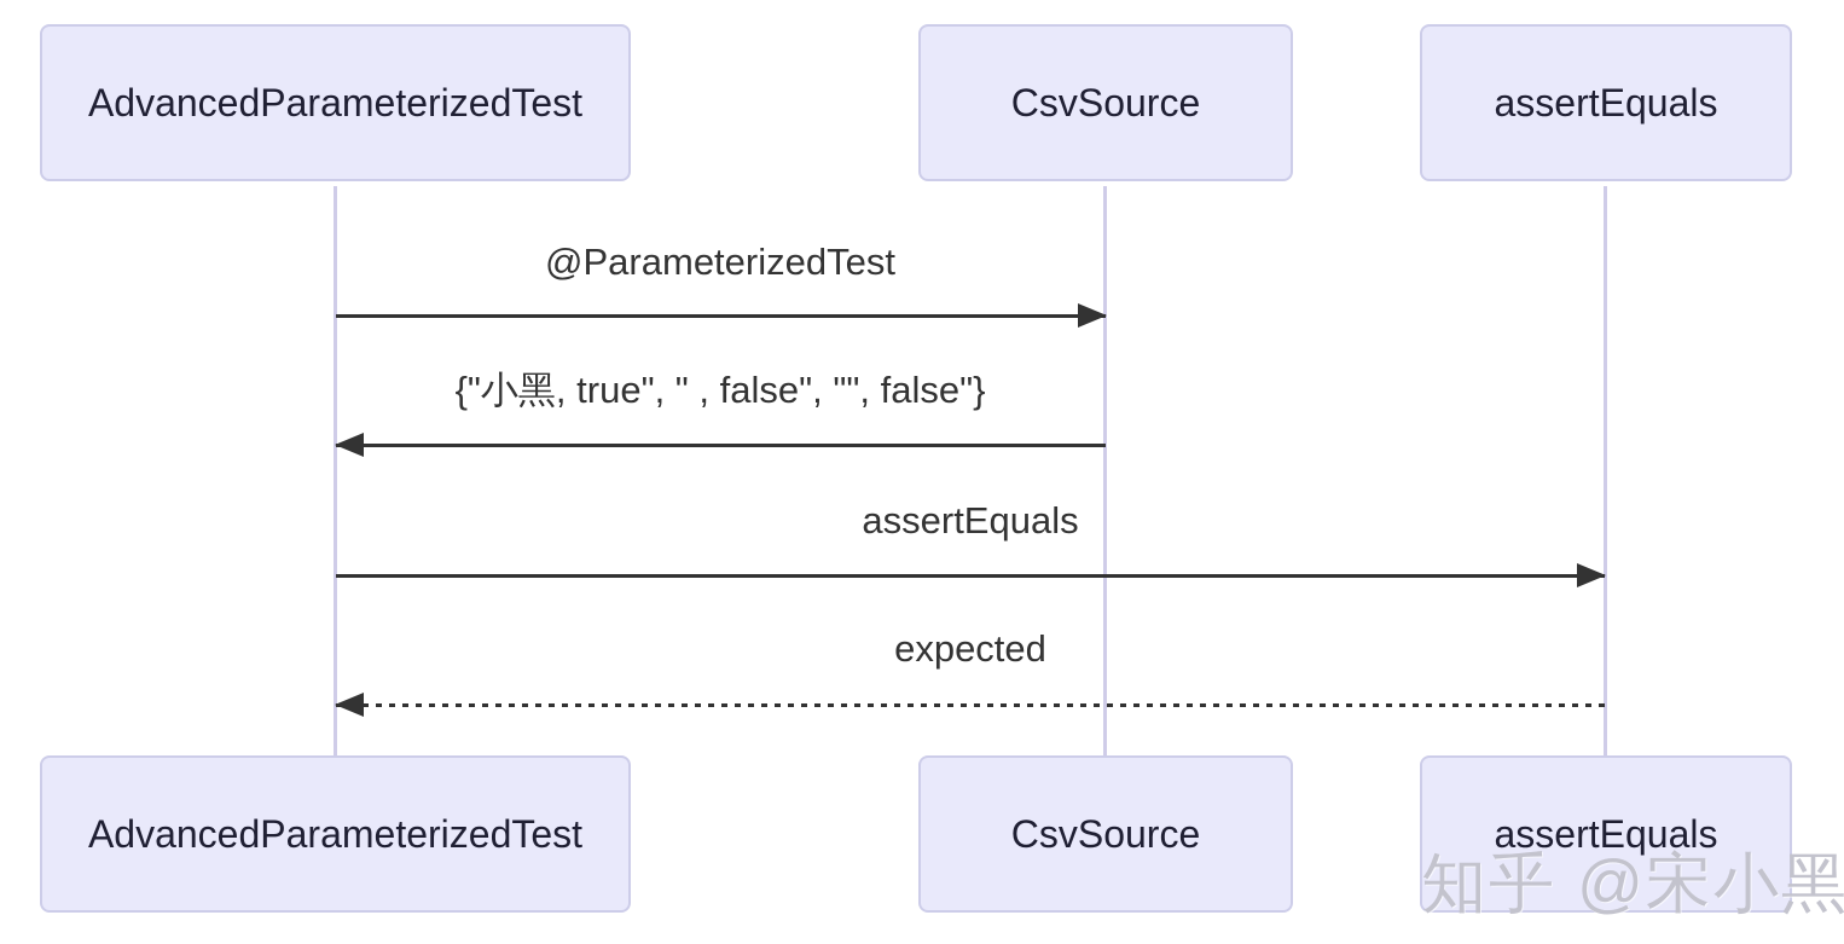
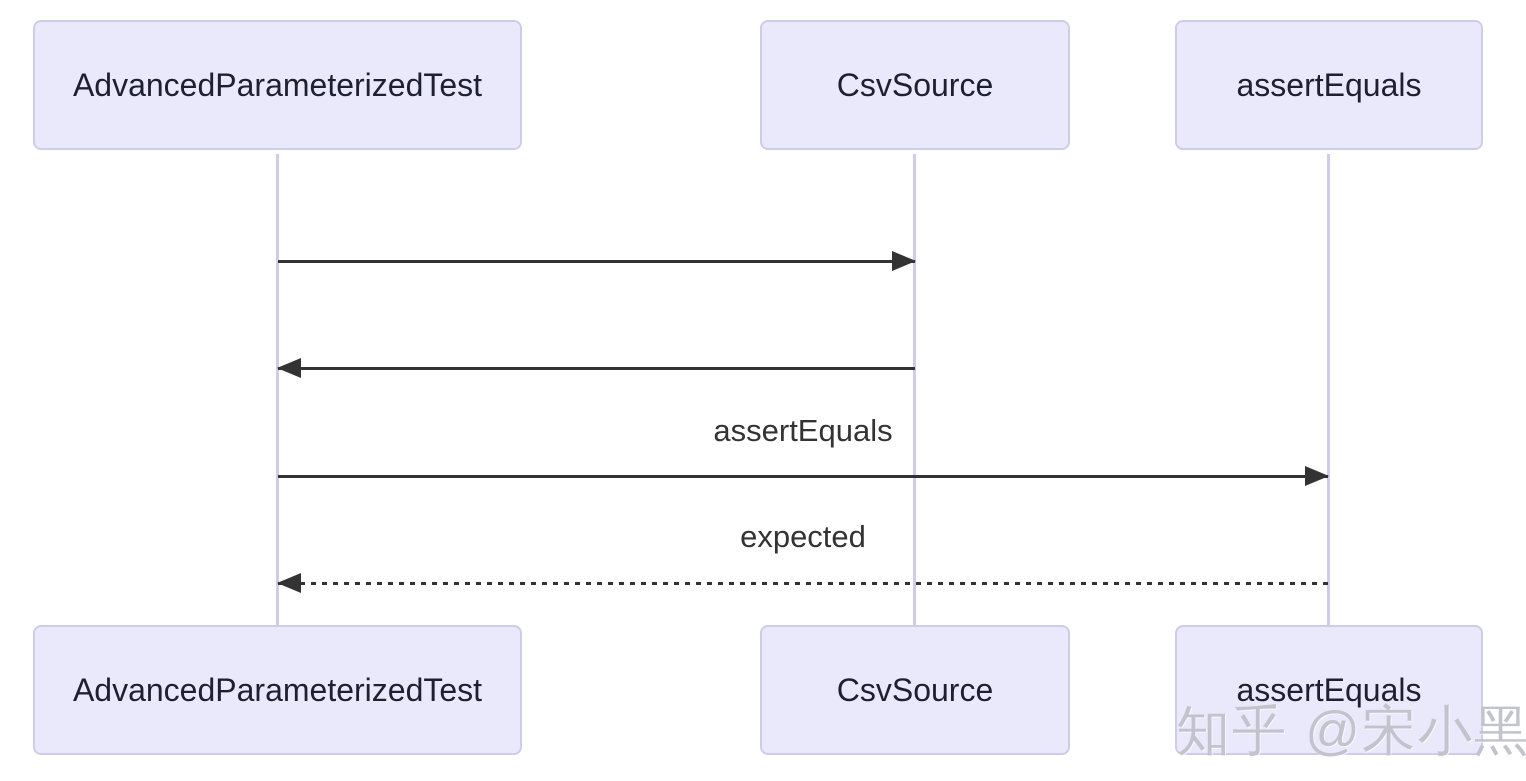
  AdvancedParameterizedTest
  CsvSource
  assertEquals
- @ParameterizedTest
- {"小黑, true", " , false", "", false"}
  assertEquals
  expected
  AdvancedParameterizedTest
  CsvSource
  assertEquals
  知乎 @宋小黑
